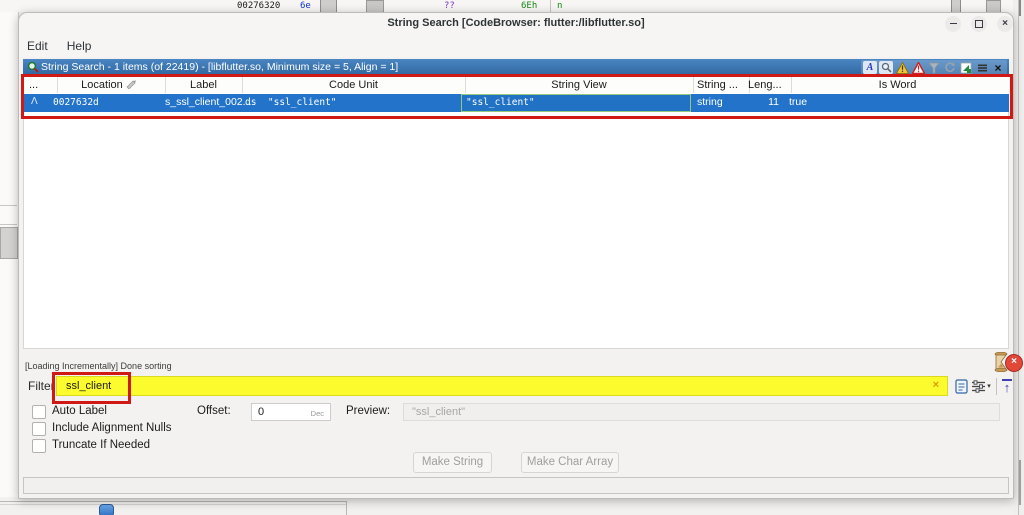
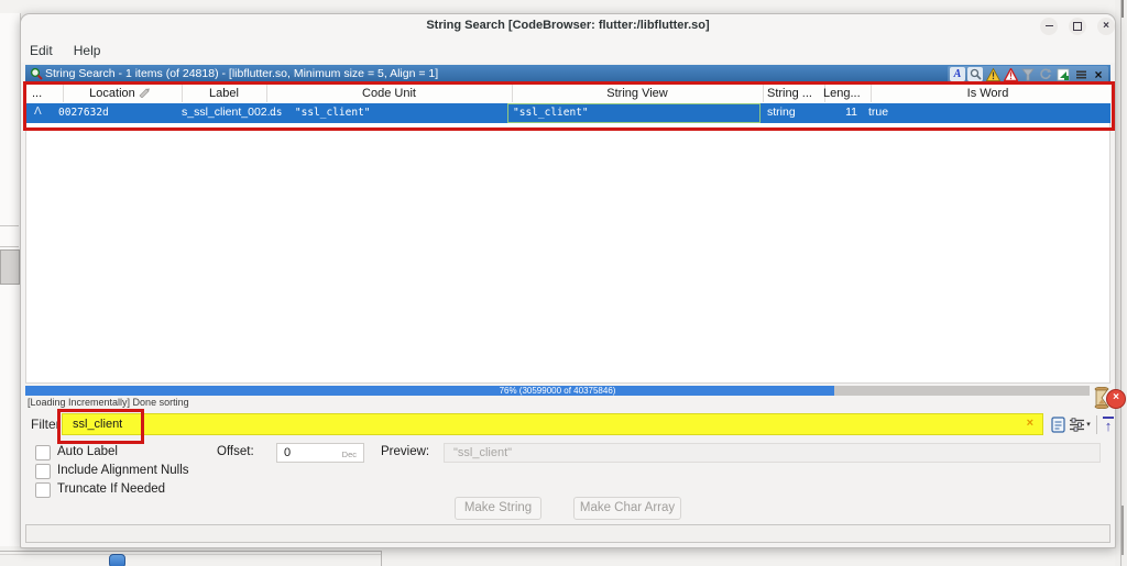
- 00276320
- 6e
- ??
- 6Eh
- n
  String Search [CodeBrowser: flutter:/libflutter.so]
  ×
  Edit Help
- String Search - 1 items (of 22419) - [libflutter.so, Minimum size = 5, Align = 1]
+ String Search - 1 items (of 24818) - [libflutter.so, Minimum size = 5, Align = 1]
  A
  ×
  ...
  Location
  Label
  Code Unit
  String View
  String ...
  Leng...
  Is Word
  Λ
  0027632d
  s_ssl_client_002...
  ds "ssl_client"
  "ssl_client"
  string
  11
  true
+ 76% (30599000 of 40375846)
  ×
  [Loading Incrementally] Done sorting
  Filter
  ssl_client
  ×
  ↑
  Auto Label
  Include Alignment Nulls
  Truncate If Needed
  Offset:
  0
  Dec
  Preview:
  "ssl_client"
  Make String
  Make Char Array
